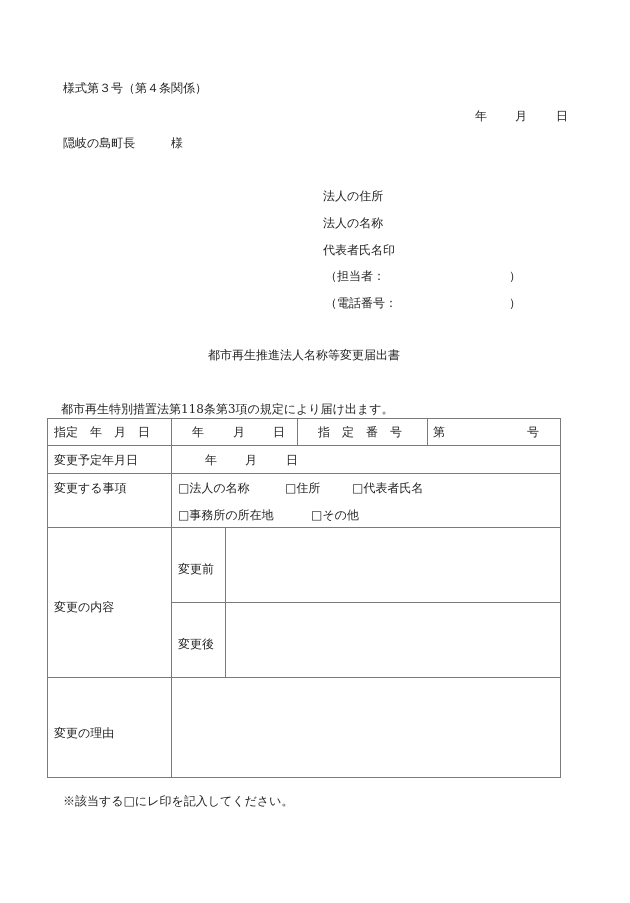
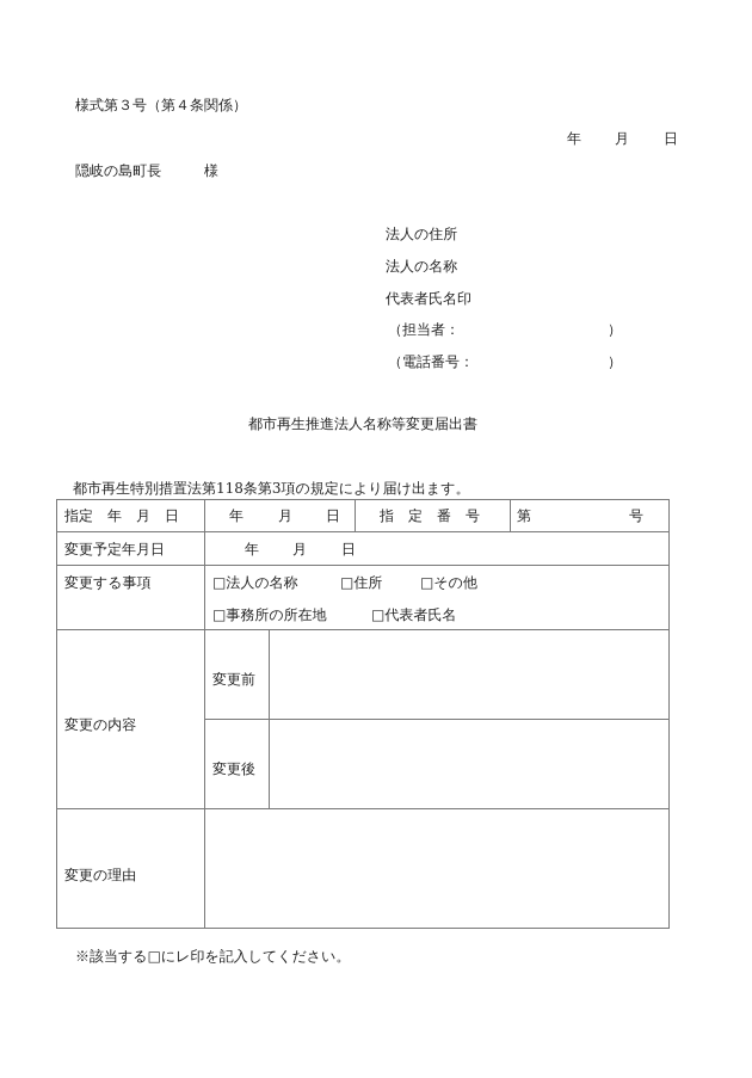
  様式第３号（第４条関係）
  年
  月
  日
  隠岐の島町長
  様
  法人の住所
  法人の名称
  代表者氏名印
  （担当者：
  ）
  （電話番号：
  ）
  都市再生推進法人名称等変更届出書
  都市再生特別措置法第118条第3項の規定により届け出ます。
  指定 年 月 日
  年
  月
  日
  指 定 番 号
  第
  号
  変更予定年月日
  年
  月
  日
  変更する事項
  □法人の名称
  □住所
- □代表者氏名
+ □その他
  □事務所の所在地
- □その他
+ □代表者氏名
  変更の内容
  変更前
  変更後
  変更の理由
  ※該当する□にレ印を記入してください。
